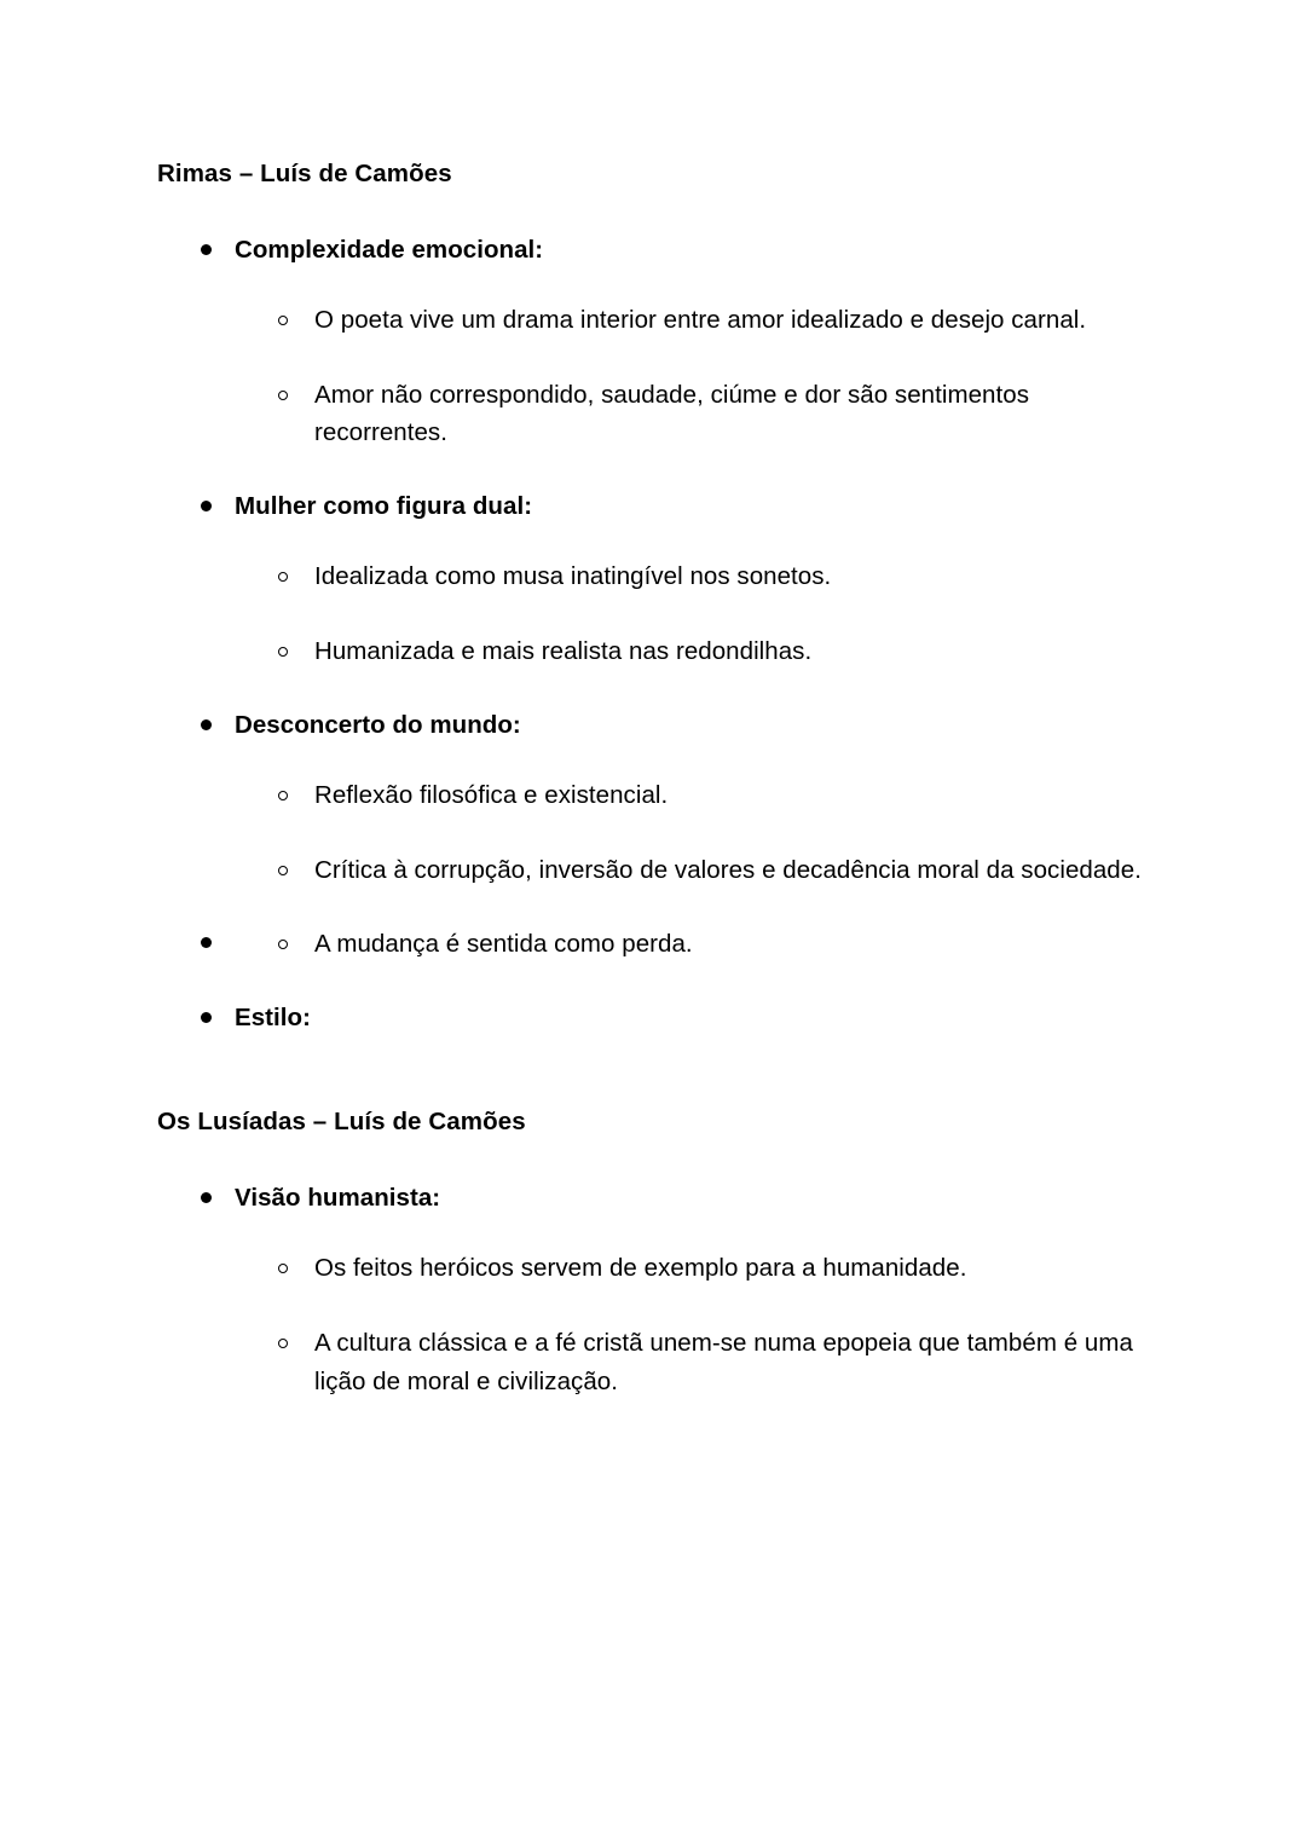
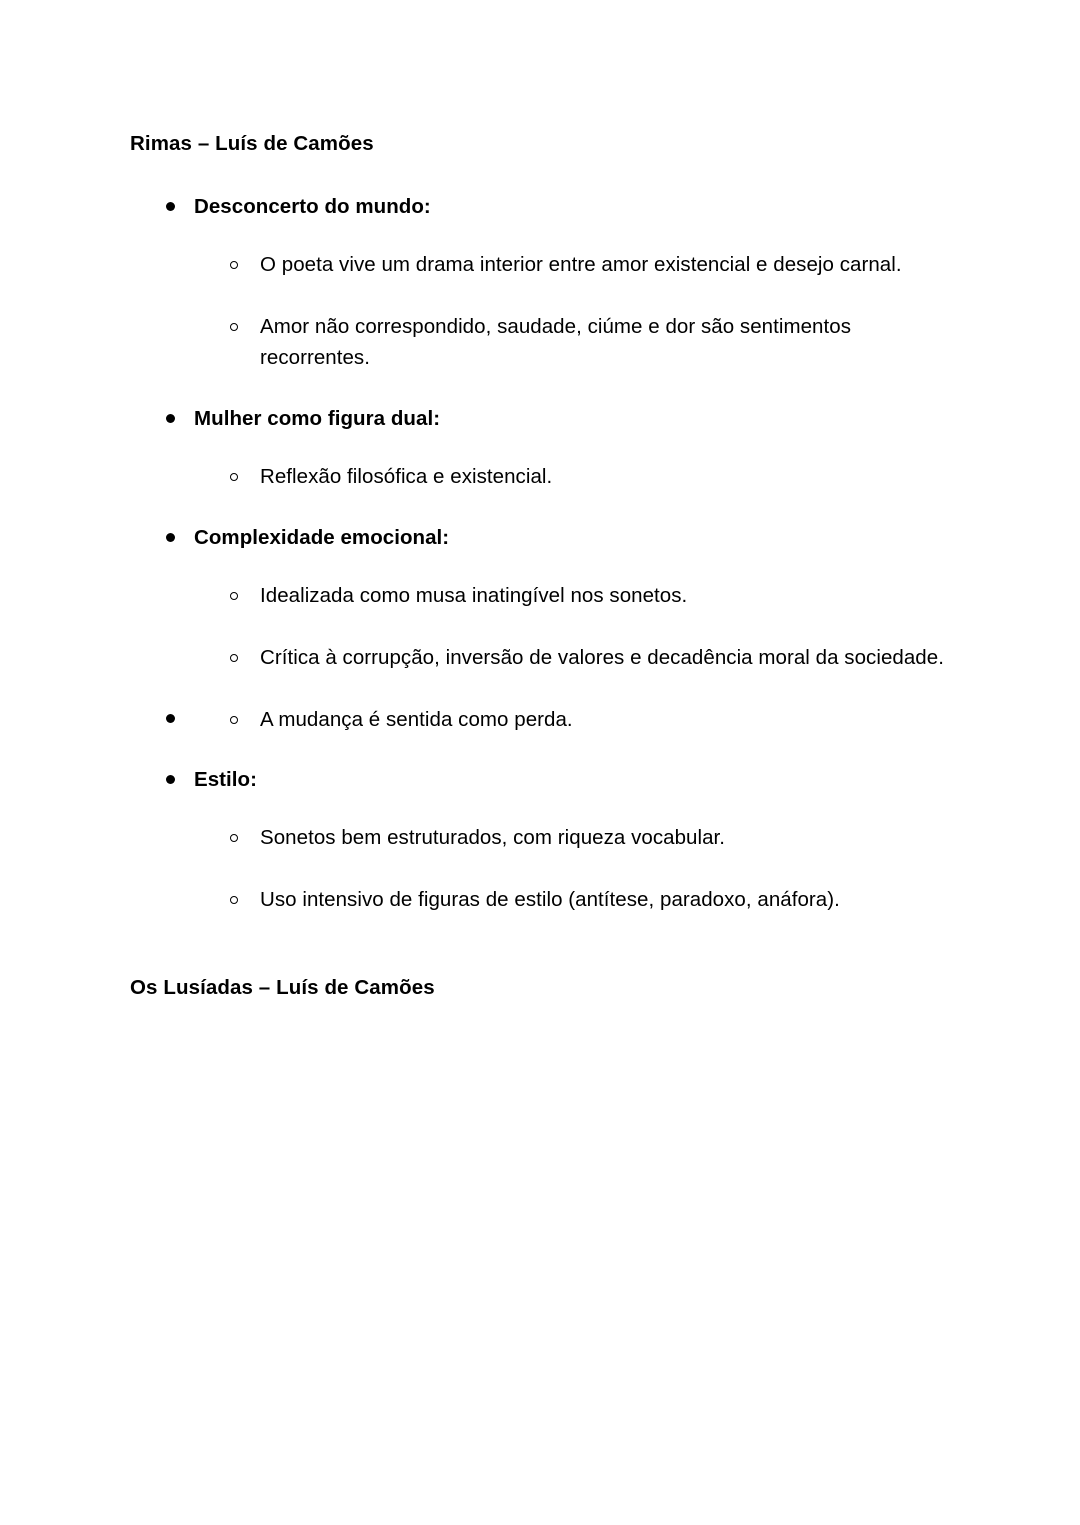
  Rimas – Luís de Camões
- Complexidade emocional:
+ Desconcerto do mundo:
- O poeta vive um drama interior entre amor idealizado e desejo carnal.
+ O poeta vive um drama interior entre amor existencial e desejo carnal.
  Amor não correspondido, saudade, ciúme e dor são sentimentos recorrentes.
  Mulher como figura dual:
- Idealizada como musa inatingível nos sonetos.
+ Reflexão filosófica e existencial.
- Humanizada e mais realista nas redondilhas.
- Desconcerto do mundo:
+ Complexidade emocional:
- Reflexão filosófica e existencial.
+ Idealizada como musa inatingível nos sonetos.
  Crítica à corrupção, inversão de valores e decadência moral da sociedade.
  A mudança é sentida como perda.
  Estilo:
+ Sonetos bem estruturados, com riqueza vocabular.
+ Uso intensivo de figuras de estilo (antítese, paradoxo, anáfora).
  Os Lusíadas – Luís de Camões
- Visão humanista:
- Os feitos heróicos servem de exemplo para a humanidade.
- A cultura clássica e a fé cristã unem-se numa epopeia que também é uma lição de moral e civilização.
